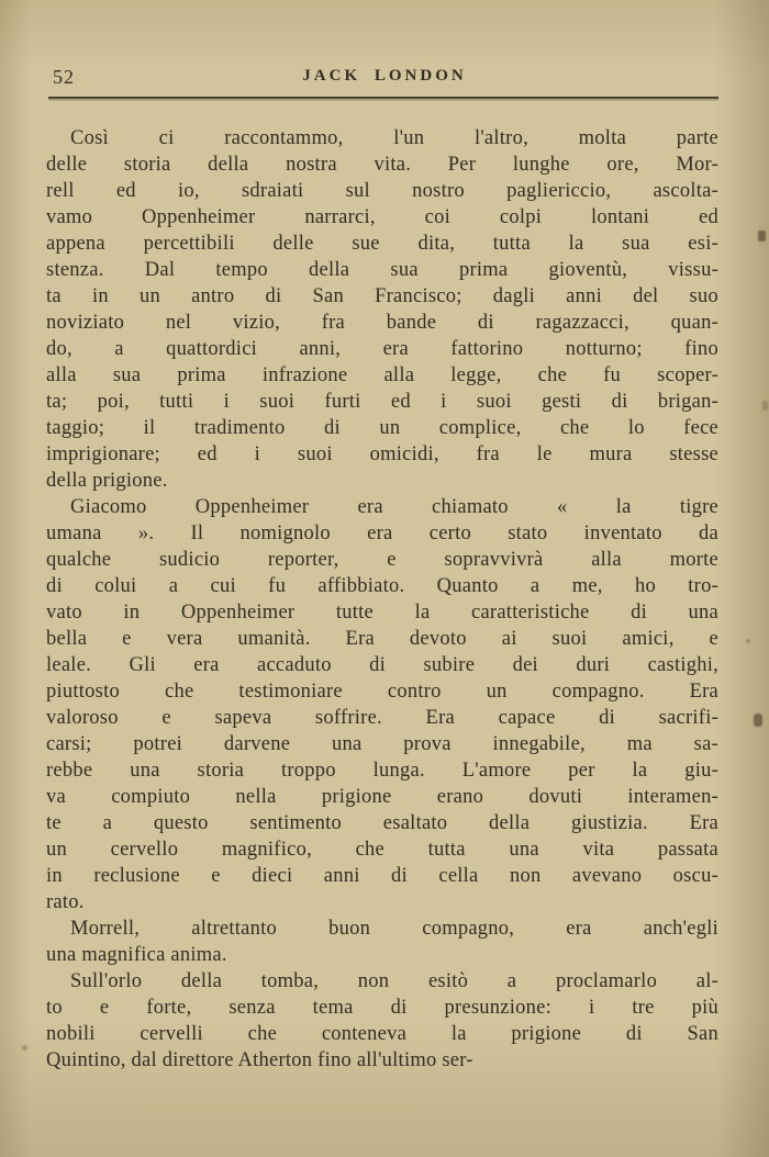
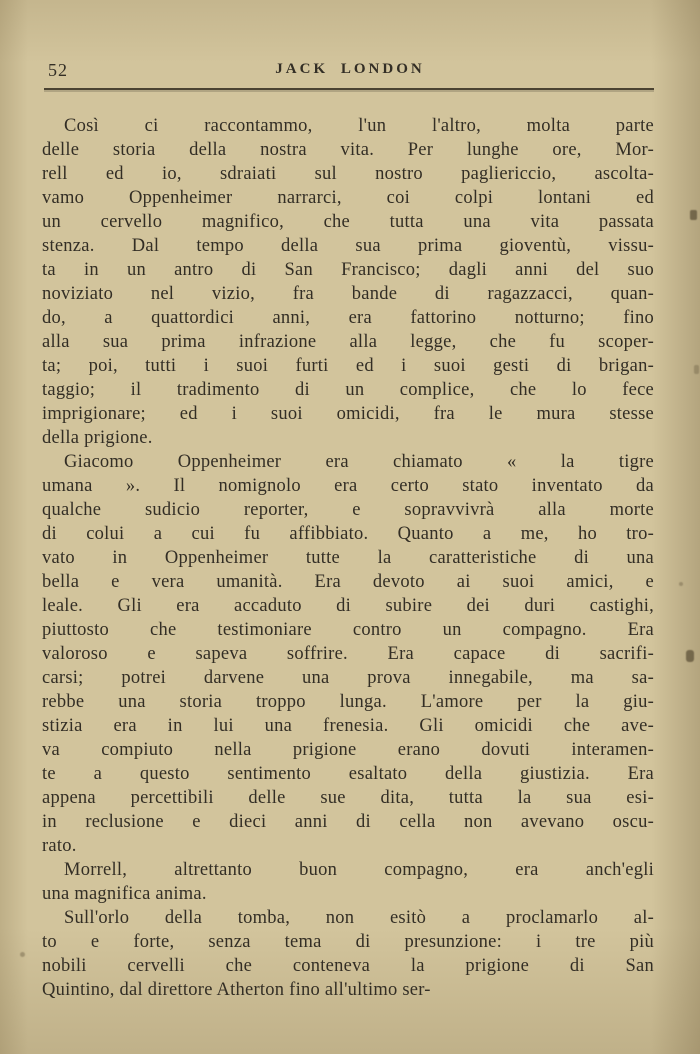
  52
  JACK LONDON
  Così ci raccontammo, l'un l'altro, molta parte
  delle storia della nostra vita. Per lunghe ore, Mor-
  rell ed io, sdraiati sul nostro pagliericcio, ascolta-
  vamo Oppenheimer narrarci, coi colpi lontani ed
- appena percettibili delle sue dita, tutta la sua esi-
+ un cervello magnifico, che tutta una vita passata
  stenza. Dal tempo della sua prima gioventù, vissu-
  ta in un antro di San Francisco; dagli anni del suo
  noviziato nel vizio, fra bande di ragazzacci, quan-
  do, a quattordici anni, era fattorino notturno; fino
  alla sua prima infrazione alla legge, che fu scoper-
  ta; poi, tutti i suoi furti ed i suoi gesti di brigan-
  taggio; il tradimento di un complice, che lo fece
  imprigionare; ed i suoi omicidi, fra le mura stesse
  della prigione.
  Giacomo Oppenheimer era chiamato « la tigre
  umana ». Il nomignolo era certo stato inventato da
  qualche sudicio reporter, e sopravvivrà alla morte
  di colui a cui fu affibbiato. Quanto a me, ho tro-
  vato in Oppenheimer tutte la caratteristiche di una
  bella e vera umanità. Era devoto ai suoi amici, e
  leale. Gli era accaduto di subire dei duri castighi,
  piuttosto che testimoniare contro un compagno. Era
  valoroso e sapeva soffrire. Era capace di sacrifi-
  carsi; potrei darvene una prova innegabile, ma sa-
  rebbe una storia troppo lunga. L'amore per la giu-
+ stizia era in lui una frenesia. Gli omicidi che ave-
  va compiuto nella prigione erano dovuti interamen-
  te a questo sentimento esaltato della giustizia. Era
- un cervello magnifico, che tutta una vita passata
+ appena percettibili delle sue dita, tutta la sua esi-
  in reclusione e dieci anni di cella non avevano oscu-
  rato.
  Morrell, altrettanto buon compagno, era anch'egli
  una magnifica anima.
  Sull'orlo della tomba, non esitò a proclamarlo al-
  to e forte, senza tema di presunzione: i tre più
  nobili cervelli che conteneva la prigione di San
  Quintino, dal direttore Atherton fino all'ultimo ser-
